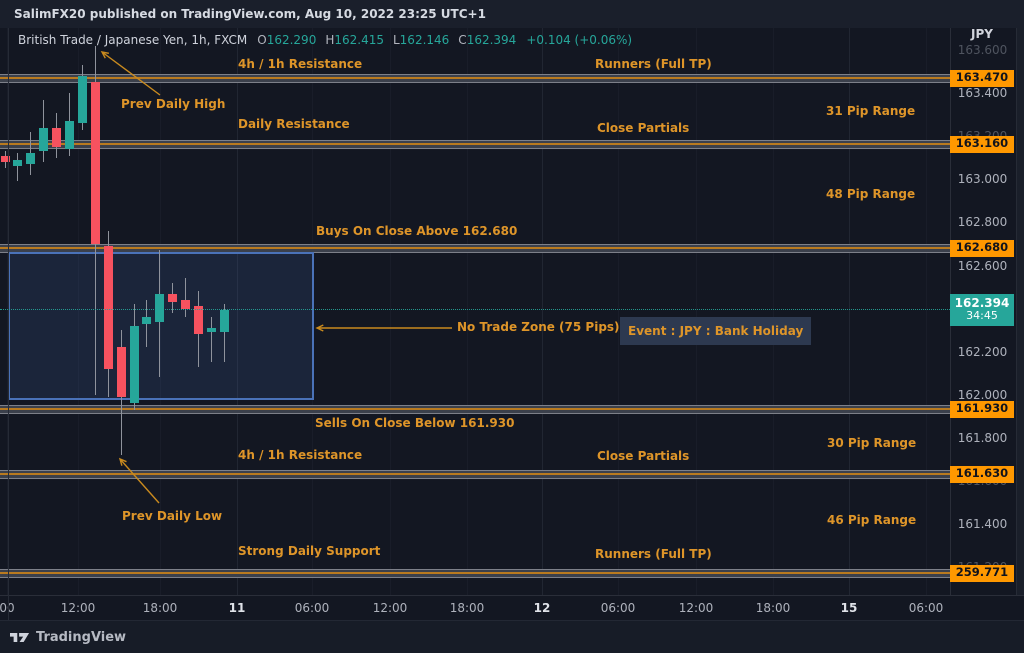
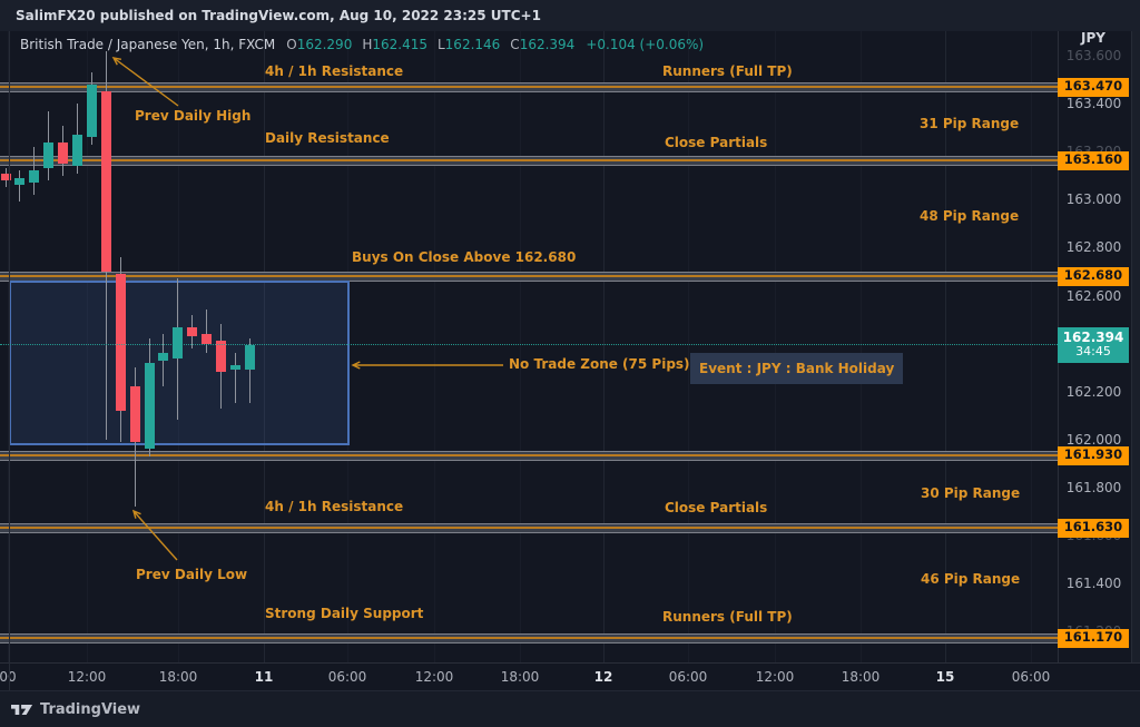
  SalimFX20 published on TradingView.com, Aug 10, 2022 23:25 UTC+1
  4h / 1h Resistance
  Runners (Full TP)
  Prev Daily High
  Daily Resistance
  Close Partials
  31 Pip Range
  48 Pip Range
  Buys On Close Above 162.680
  No Trade Zone (75 Pips)
- Sells On Close Below 161.930
  4h / 1h Resistance
  Close Partials
  30 Pip Range
  Prev Daily Low
  46 Pip Range
  Strong Daily Support
  Runners (Full TP)
  163.600
  163.400
  163.000
  162.800
  162.600
  162.200
  162.000
  161.800
  161.400
  163.470
  163.160
  162.680
  161.930
  161.630
- 259.771
+ 161.170
  162.394
  34:45
  00
  12:00
  18:00
  11
  06:00
  12:00
  18:00
  12
  06:00
  12:00
  18:00
  15
  06:00
  JPY
  British Trade / Japanese Yen, 1h, FXCM
  O162.290
  H162.415
  L162.146
  C162.394
  +0.104 (+0.06%)
  Event : JPY : Bank Holiday
  TradingView
